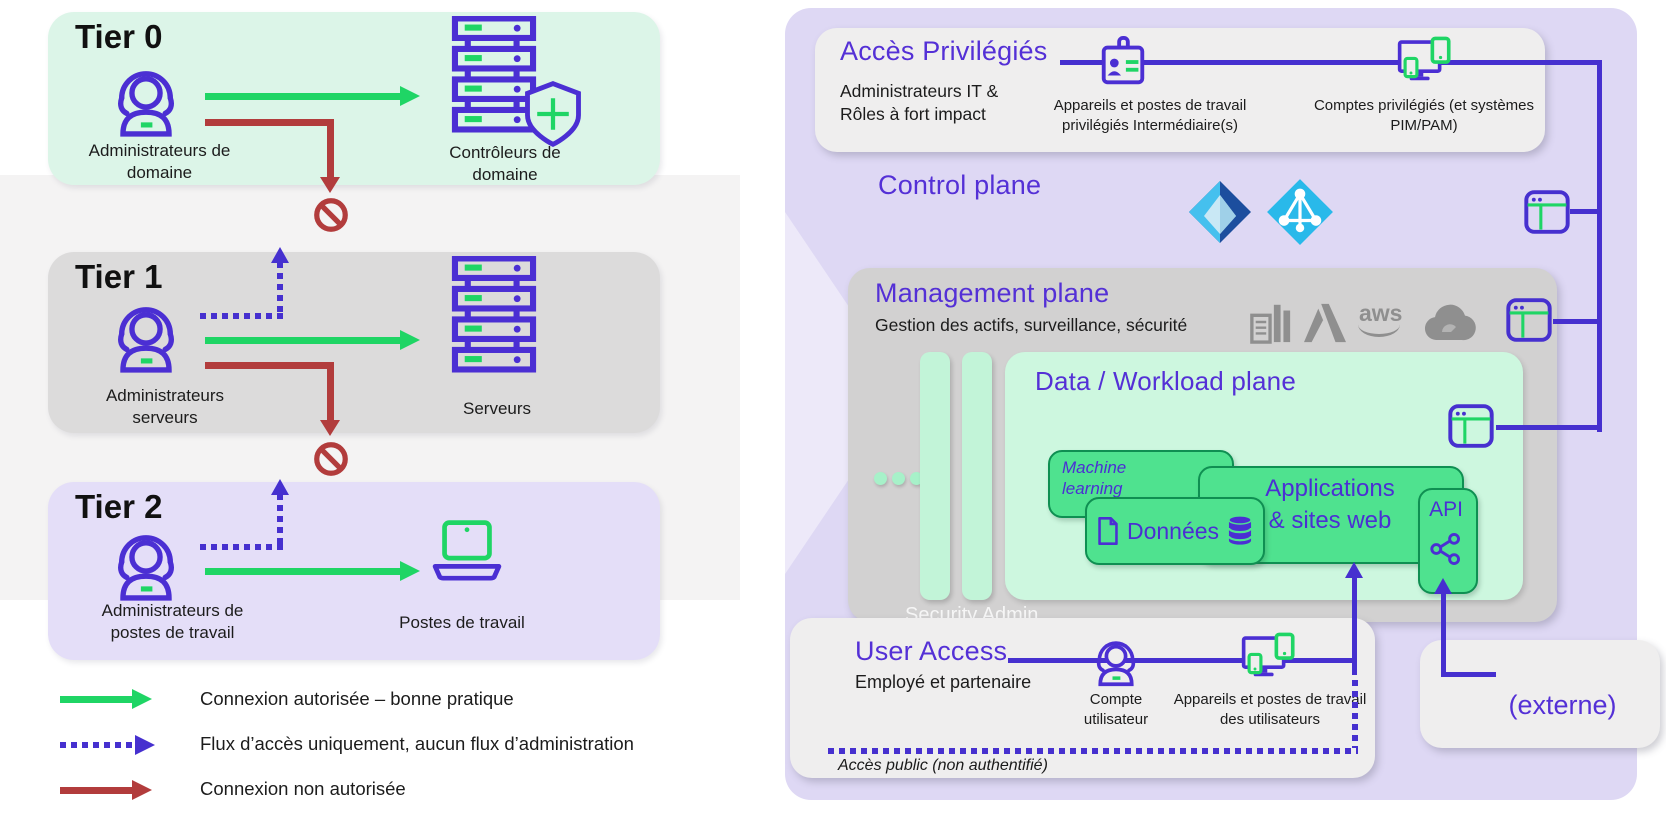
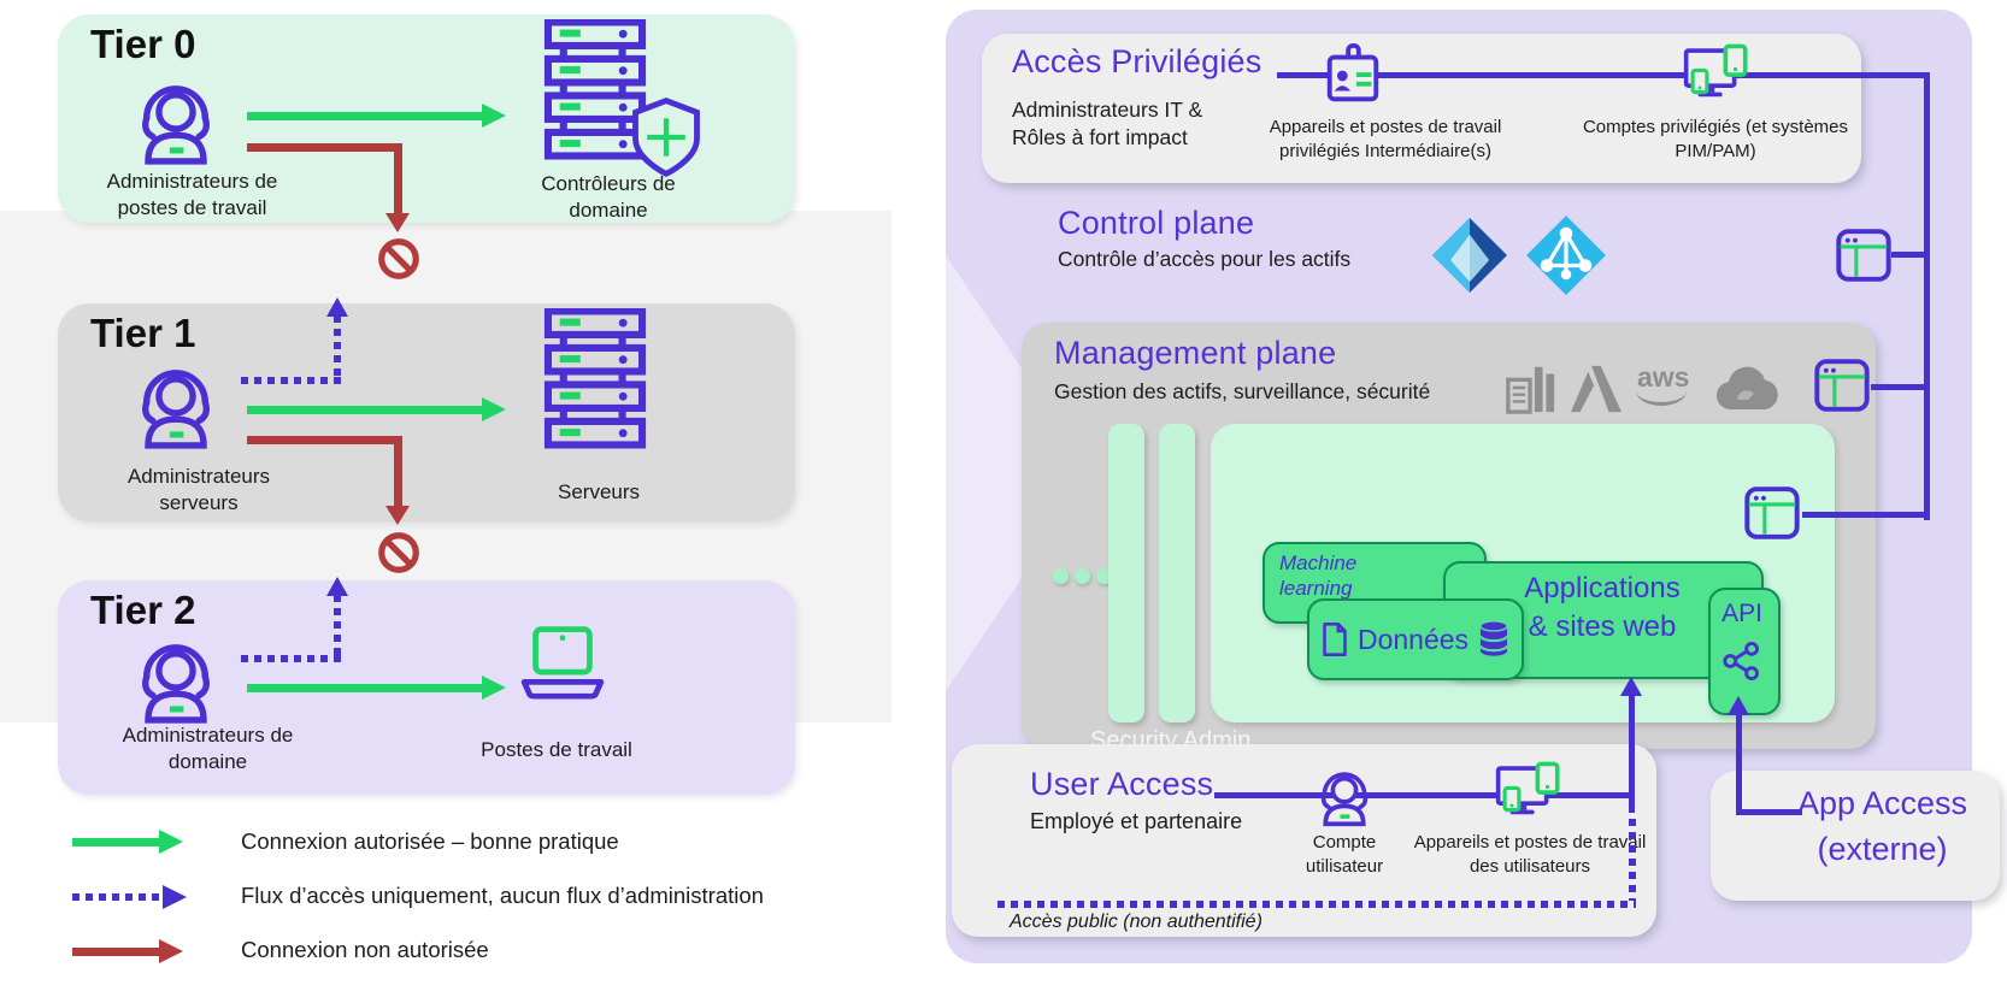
  Tier 0
- Administrateurs de domaine
+ Administrateurs de postes de travail
  Contrôleurs de domaine
  Tier 1
  Administrateurs serveurs
  Serveurs
  Tier 2
- Administrateurs de postes de travail
+ Administrateurs de domaine
  Postes de travail
  Connexion autorisée – bonne pratique
  Flux d’accès uniquement, aucun flux d’administration
  Connexion non autorisée
  Accès Privilégiés
  Administrateurs IT & Rôles à fort impact
  Appareils et postes de travail privilégiés Intermédiaire(s)
  Comptes privilégiés (et systèmes PIM/PAM)
  Control plane
+ Contrôle d’accès pour les actifs
  Management plane
  Gestion des actifs, surveillance, sécurité
  aws
- Data / Workload plane
  Machine learning
  Applications
  & sites web
  Données
  API
  Security Admin
  User Access
  Employé et partenaire
  Compte utilisateur
  Appareils et postes de travil des utilisateurs
  Accès public (non authentifié)
+ App Access
  (externe)
